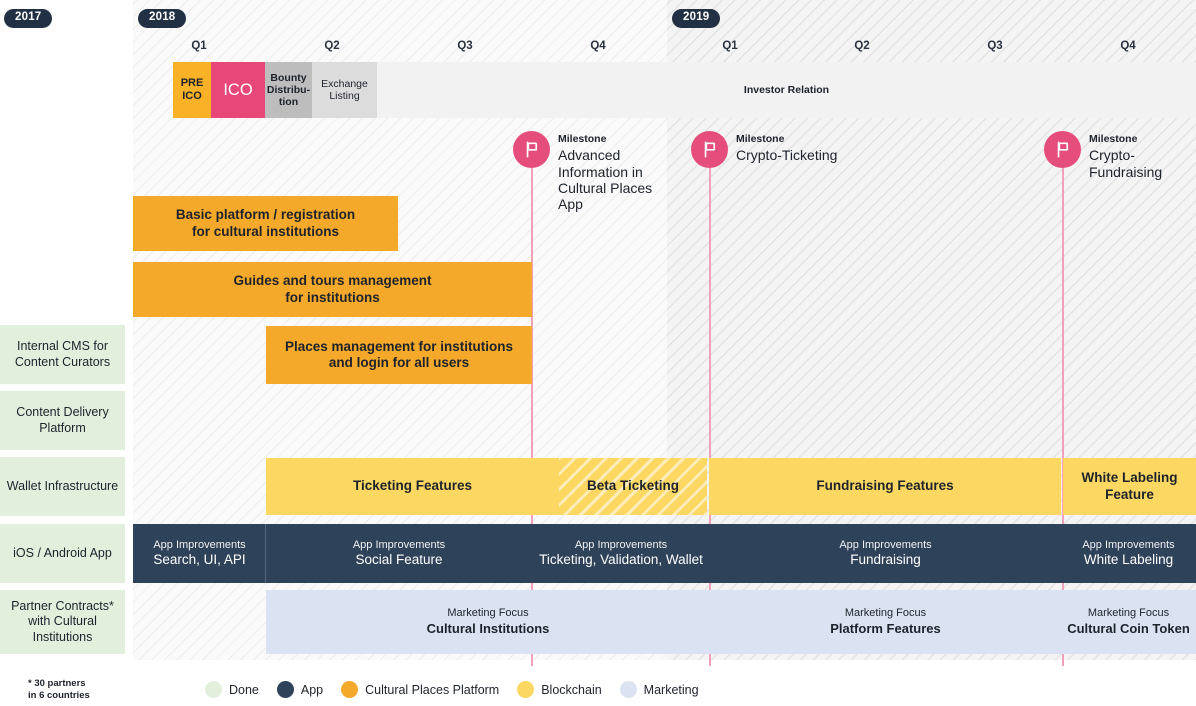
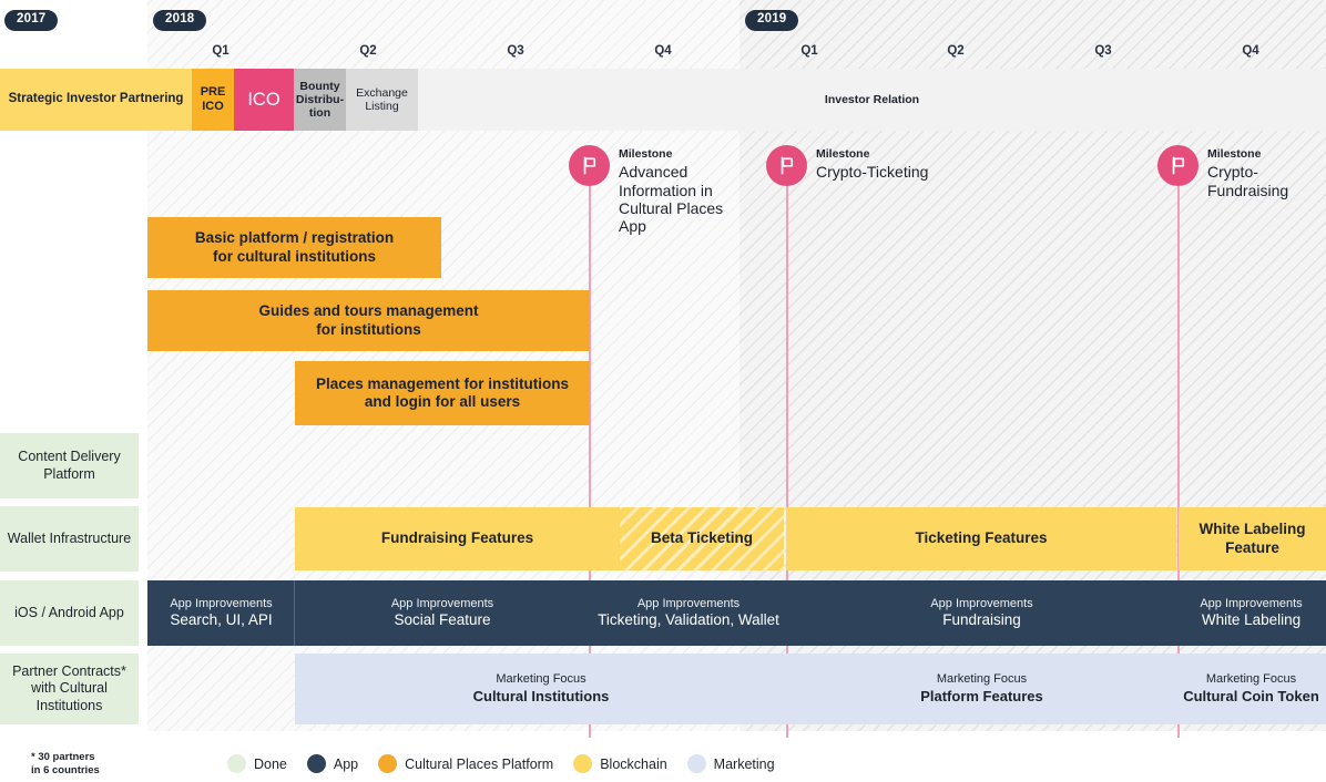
  2017
  2018
  2019
  Q1
  Q2
  Q3
  Q4
  Q1
  Q2
  Q3
  Q4
+ Strategic Investor Partnering
  PRE ICO
  ICO
  Bounty Distribu- tion
  Exchange Listing
  Investor Relation
  Milestone
  Advanced Information in Cultural Places App
  Milestone
  Crypto-Ticketing
  Milestone
  Crypto-Fundraising
- Internal CMS for Content Curators
  Content Delivery Platform
  Wallet Infrastructure
  iOS / Android App
  Partner Contracts* with Cultural Institutions
  Basic platform / registration
  for cultural institutions
  Guides and tours management
  for institutions
  Places management for institutions
  and login for all users
- Ticketing Features
+ Fundraising Features
  Beta Ticketing
- Fundraising Features
+ Ticketing Features
  White Labeling
  Feature
  App Improvements
  Search, UI, API
  App Improvements
  Social Feature
  App Improvements
  Ticketing, Validation, Wallet
  App Improvements
  Fundraising
  App Improvements
  White Labeling
  Marketing Focus
  Cultural Institutions
  Marketing Focus
  Platform Features
  Marketing Focus
  Cultural Coin Token
  * 30 partners
  in 6 countries
  Done
  App
  Cultural Places Platform
  Blockchain
  Marketing
